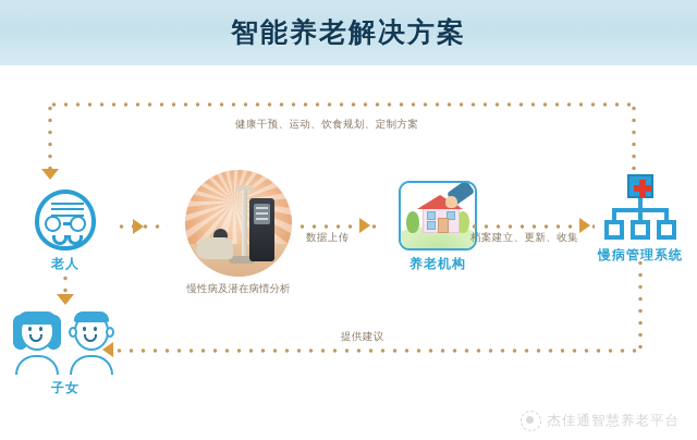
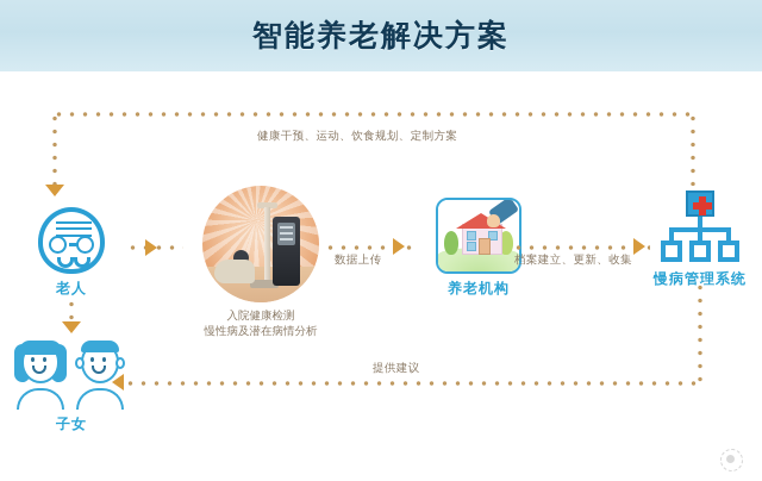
  智能养老解决方案
  健康干预、运动、饮食规划、定制方案
  老人
  子女
+ 入院健康检测
  慢性病及潜在病情分析
  数据上传
  养老机构
  档案建立、更新、收集
  慢病管理系统
  提供建议
- 杰佳通智慧养老平台
